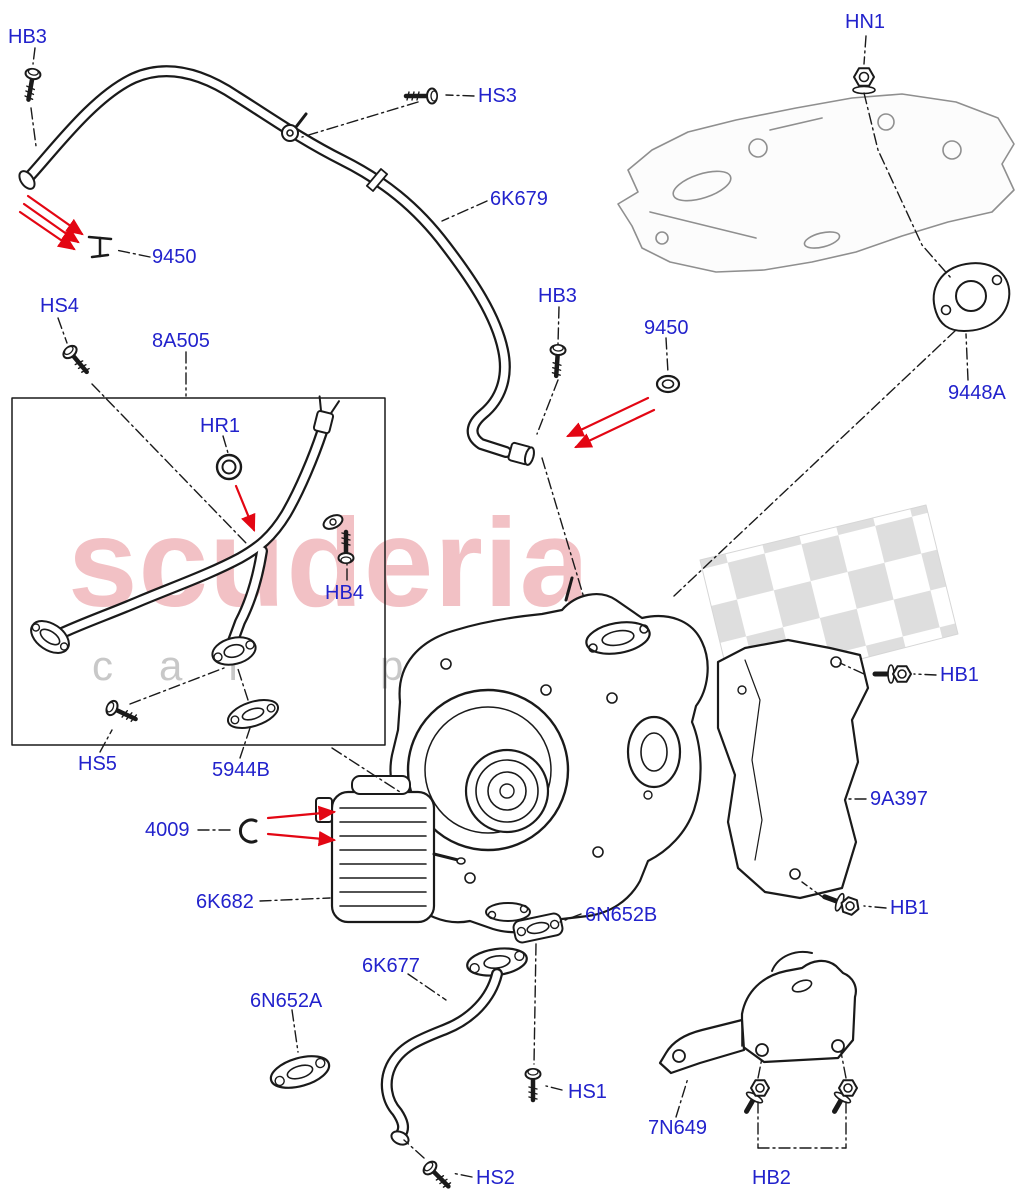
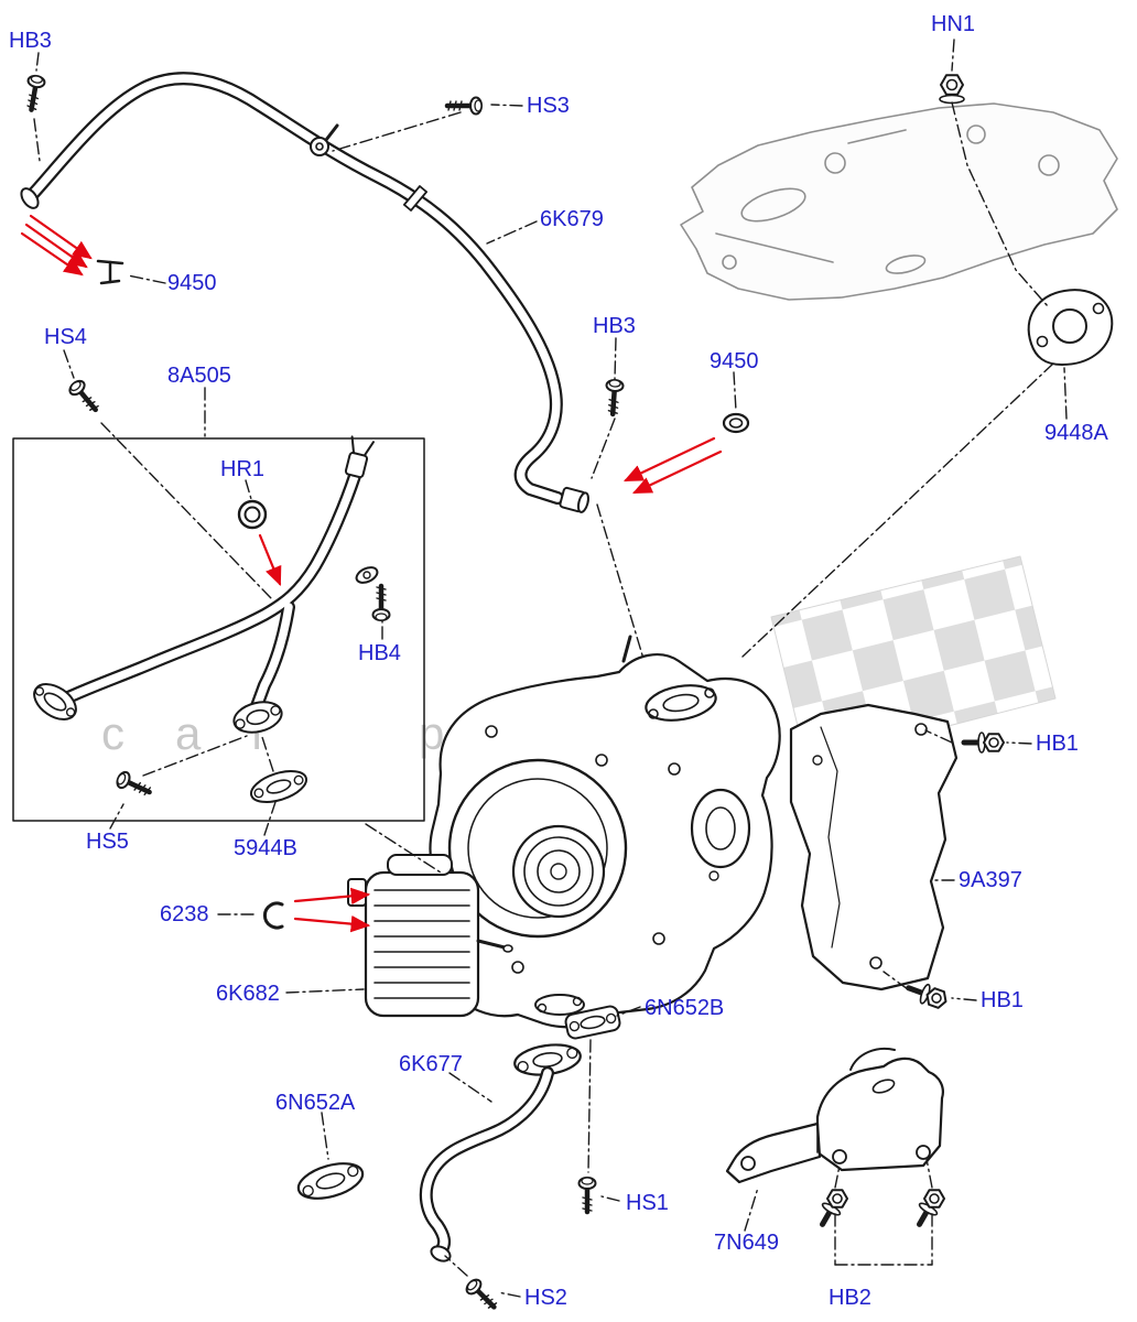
- scuderia
  HB3
  HS3
  HN1
  6K679
  9450
  HS4
  8A505
  HB3
  9450
  9448A
  HR1
  HB4
  HB1
  HS5
  5944B
- 4009
+ 6238
  9A397
  6K682
  6N652B
  HB1
  6K677
  6N652A
  HS1
  7N649
  HS2
  HB2
